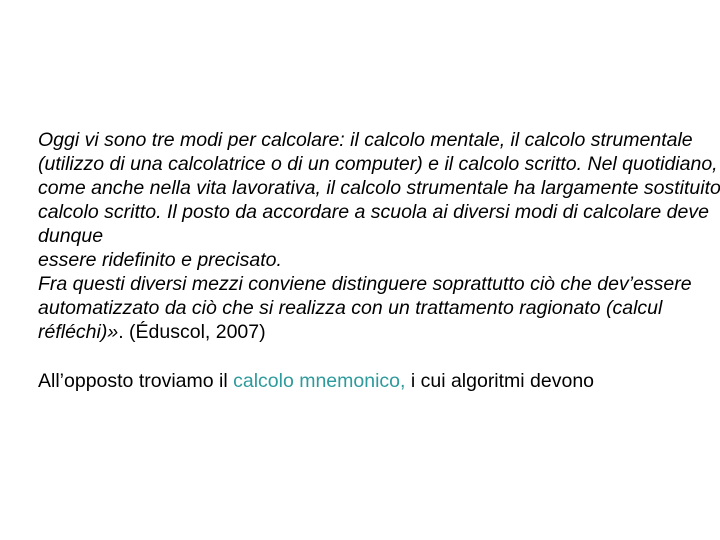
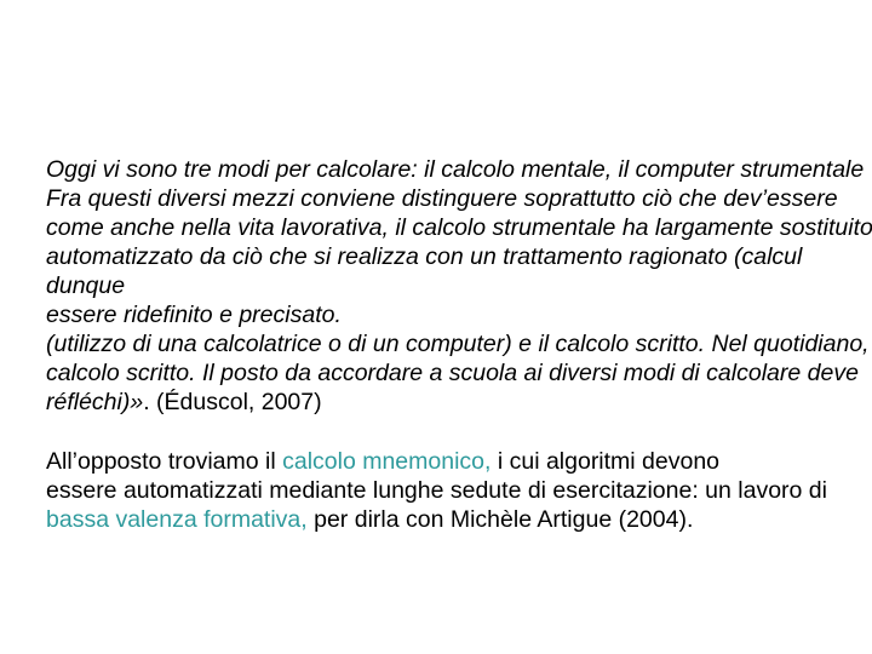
- Oggi vi sono tre modi per calcolare: il calcolo mentale, il calcolo strumentale
+ Oggi vi sono tre modi per calcolare: il calcolo mentale, il computer strumentale
- (utilizzo di una calcolatrice o di un computer) e il calcolo scritto. Nel quotidiano,
+ Fra questi diversi mezzi conviene distinguere soprattutto ciò che dev’essere
  come anche nella vita lavorativa, il calcolo strumentale ha largamente sostituito
- calcolo scritto. Il posto da accordare a scuola ai diversi modi di calcolare deve
+ automatizzato da ciò che si realizza con un trattamento ragionato (calcul
  dunque
  essere ridefinito e precisato.
- Fra questi diversi mezzi conviene distinguere soprattutto ciò che dev’essere
+ (utilizzo di una calcolatrice o di un computer) e il calcolo scritto. Nel quotidiano,
- automatizzato da ciò che si realizza con un trattamento ragionato (calcul
+ calcolo scritto. Il posto da accordare a scuola ai diversi modi di calcolare deve
  réfléchi)». (Éduscol, 2007)
  All’opposto troviamo il calcolo mnemonico, i cui algoritmi devono
+ essere automatizzati mediante lunghe sedute di esercitazione: un lavoro di
+ bassa valenza formativa, per dirla con Michèle Artigue (2004).
